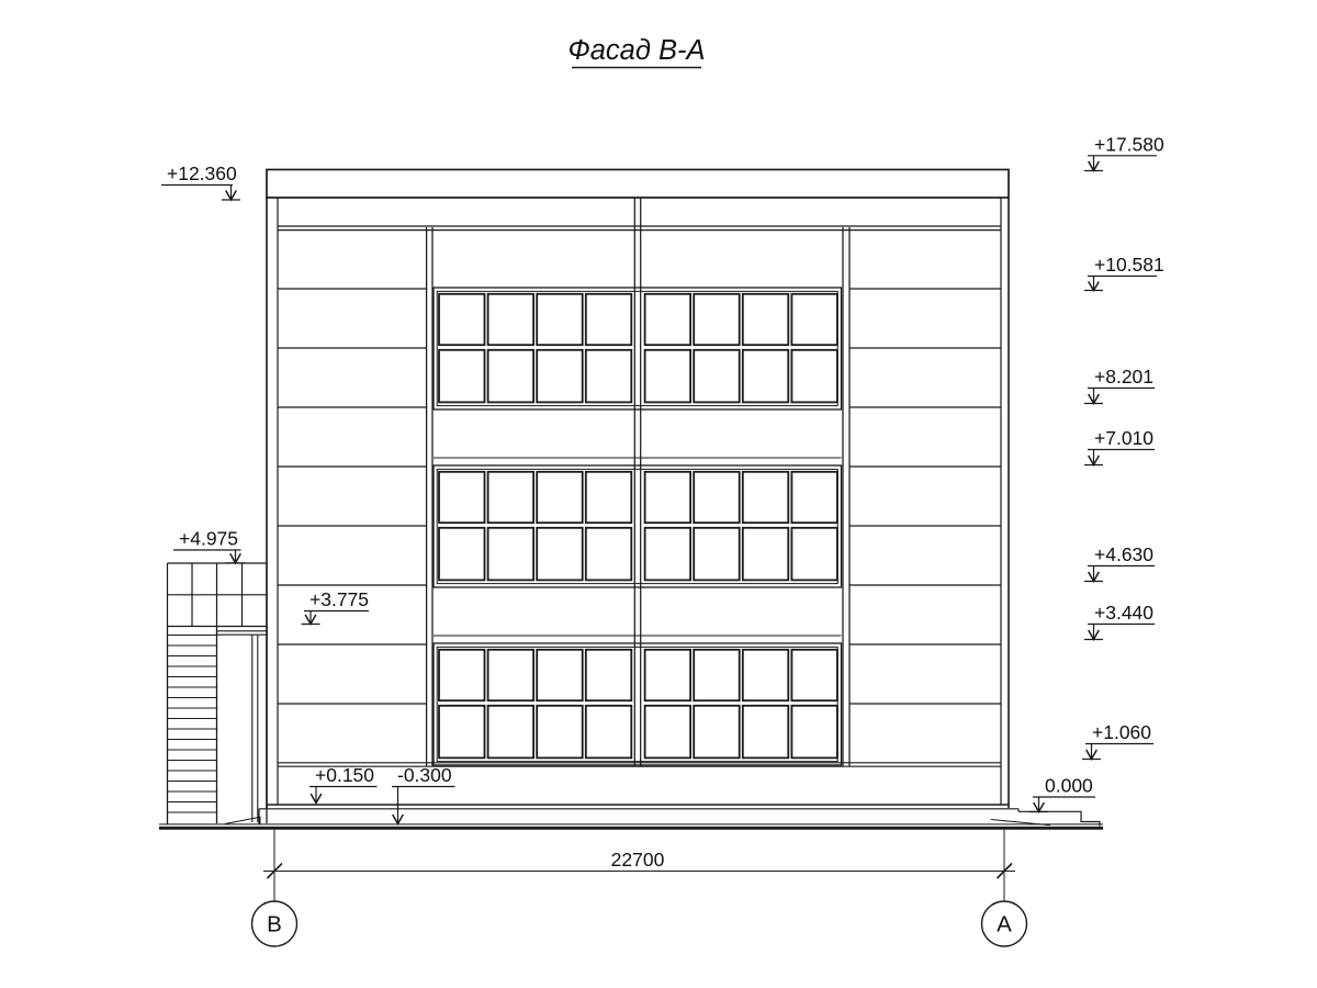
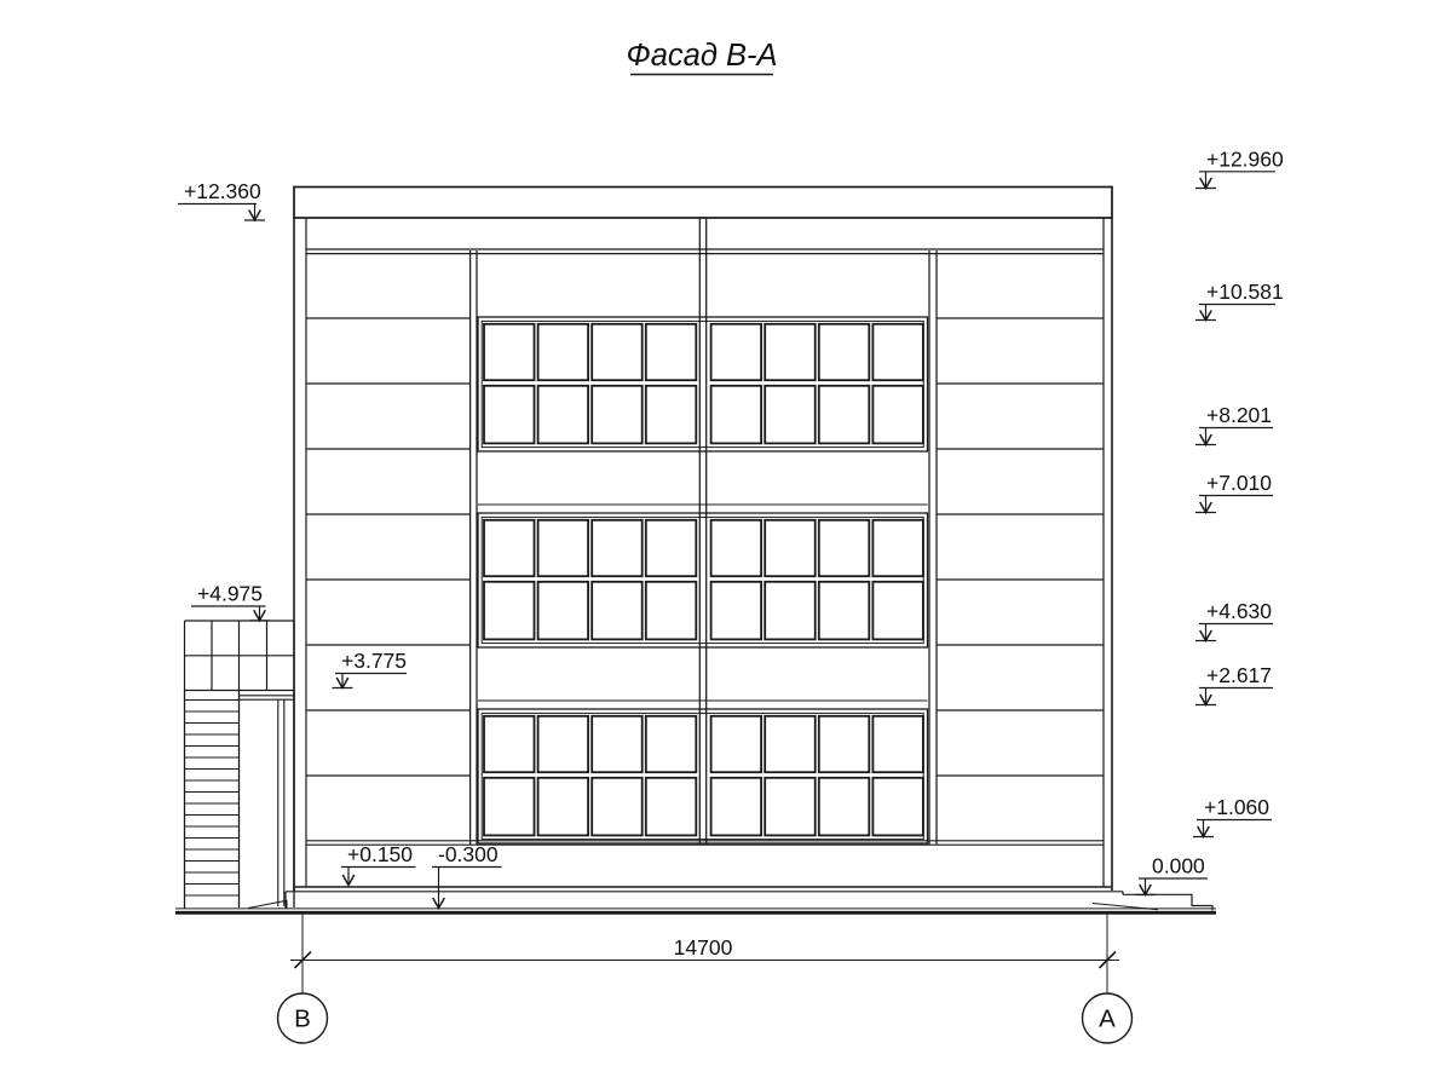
  Фасад В-А
- 22700
+ 14700
  В
  А
  +12.360
  +4.975
  +3.775
  +0.150
  -0.300
- +17.580
+ +12.960
  +10.581
  +8.201
  +7.010
  +4.630
- +3.440
+ +2.617
  +1.060
  0.000
